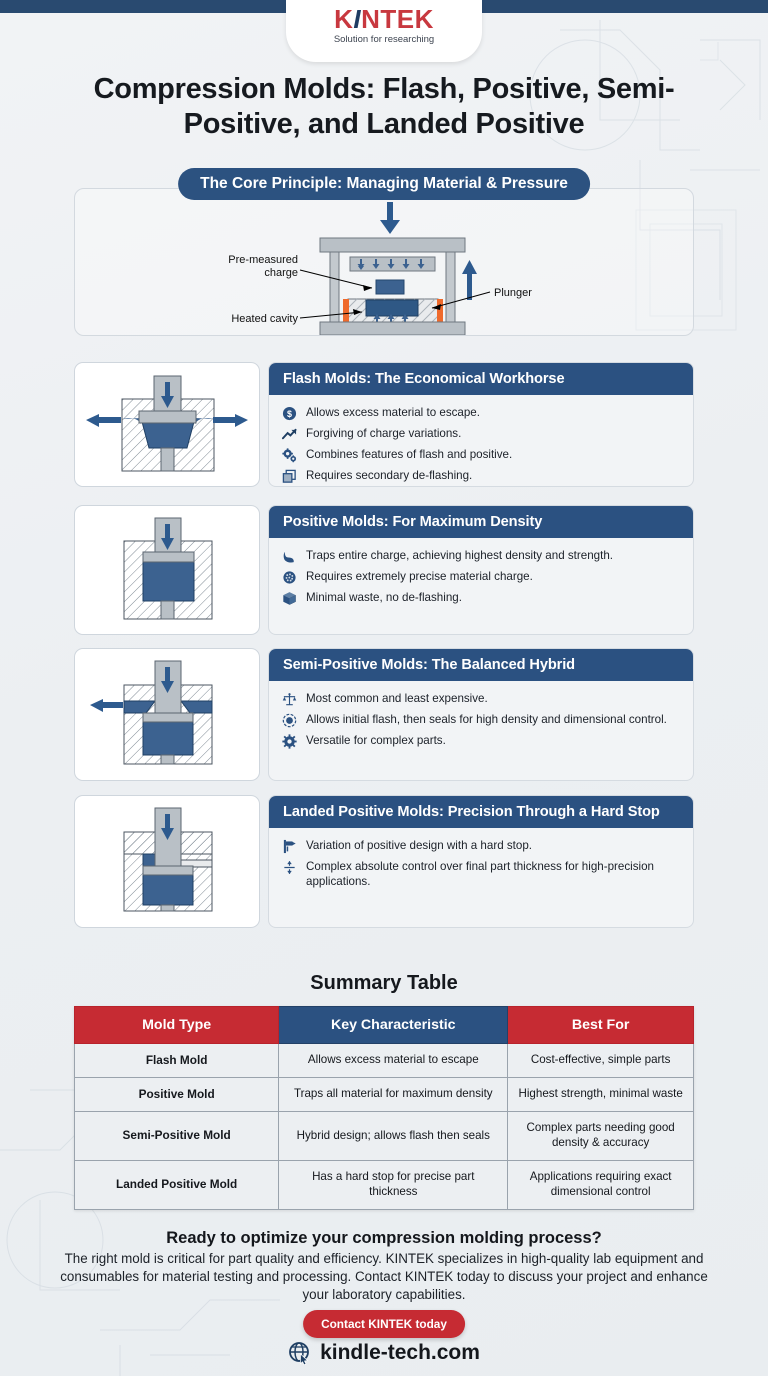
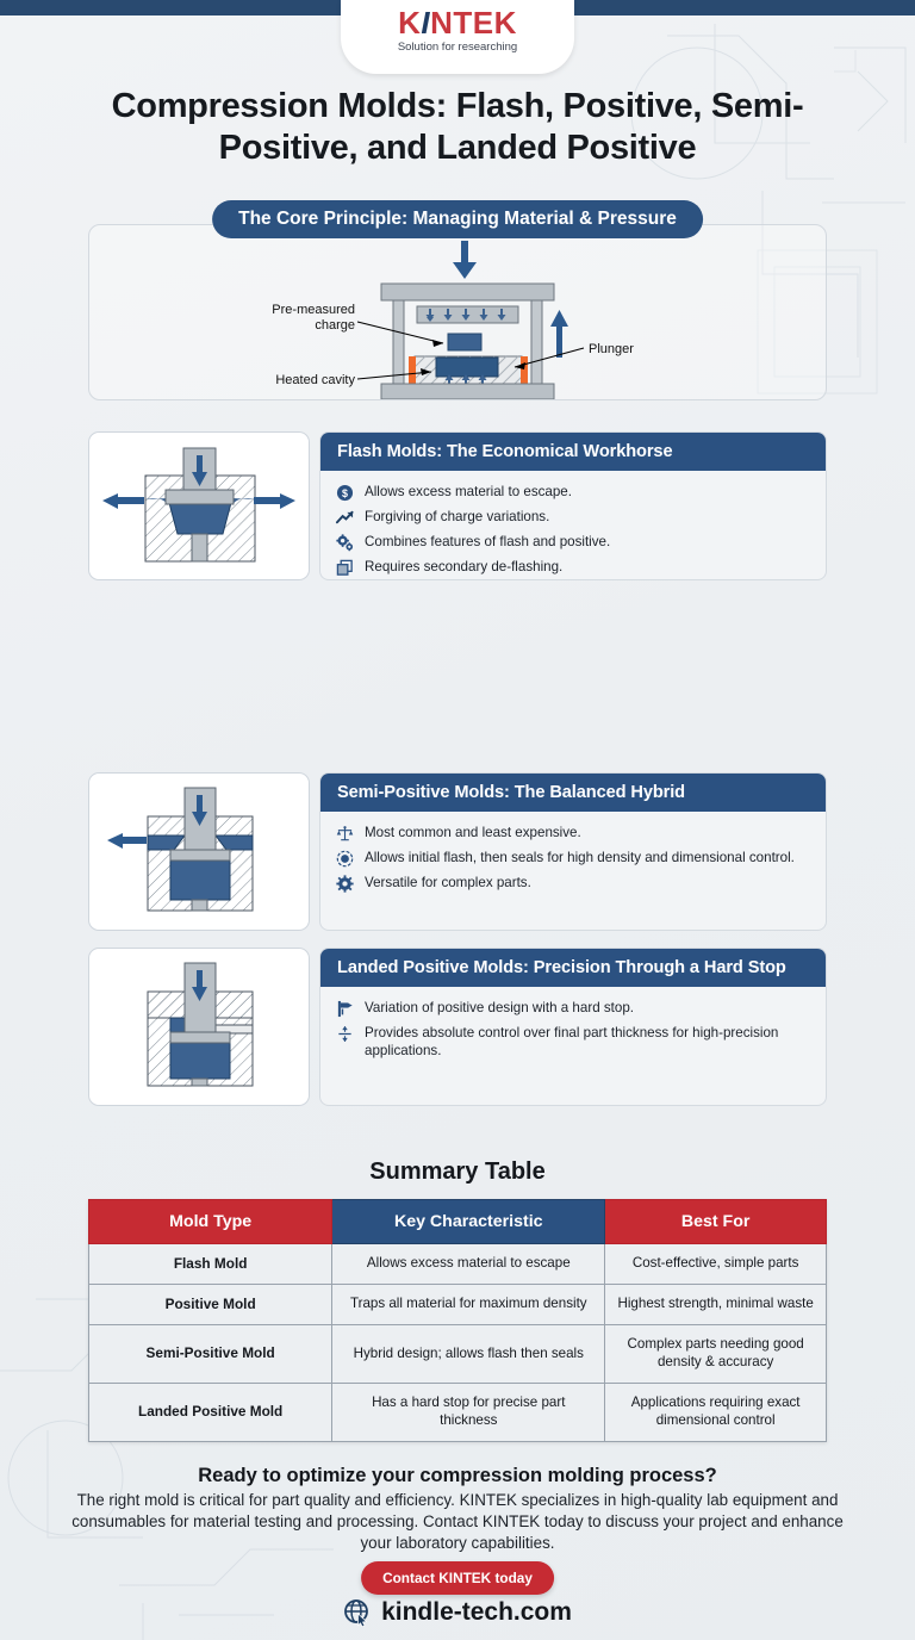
  KINTEK
  Solution for researching
  Compression Molds: Flash, Positive, Semi-Positive, and Landed Positive
  The Core Principle: Managing Material & Pressure
  Pre-measured
  charge
  Heated cavity
  Plunger
  Flash Molds: The Economical Workhorse
  $
  Allows excess material to escape.
  Forgiving of charge variations.
  Combines features of flash and positive.
  Requires secondary de-flashing.
- Positive Molds: For Maximum Density
- Traps entire charge, achieving highest density and strength.
- Requires extremely precise material charge.
- Minimal waste, no de-flashing.
  Semi-Positive Molds: The Balanced Hybrid
  Most common and least expensive.
  Allows initial flash, then seals for high density and dimensional control.
  Versatile for complex parts.
  Landed Positive Molds: Precision Through a Hard Stop
  Variation of positive design with a hard stop.
- Complex absolute control over final part thickness for high-precision applications.
+ Provides absolute control over final part thickness for high-precision applications.
  Summary Table
  Mold Type	Key Characteristic	Best For
  Flash Mold	Allows excess material to escape	Cost-effective, simple parts
  Positive Mold	Traps all material for maximum density	Highest strength, minimal waste
  Semi-Positive Mold	Hybrid design; allows flash then seals	Complex parts needing good density & accuracy
  Landed Positive Mold	Has a hard stop for precise part thickness	Applications requiring exact dimensional control
  Ready to optimize your compression molding process?
  The right mold is critical for part quality and efficiency. KINTEK specializes in high-quality lab equipment and consumables for material testing and processing. Contact KINTEK today to discuss your project and enhance your laboratory capabilities.
  Contact KINTEK today
  kindle-tech.com
